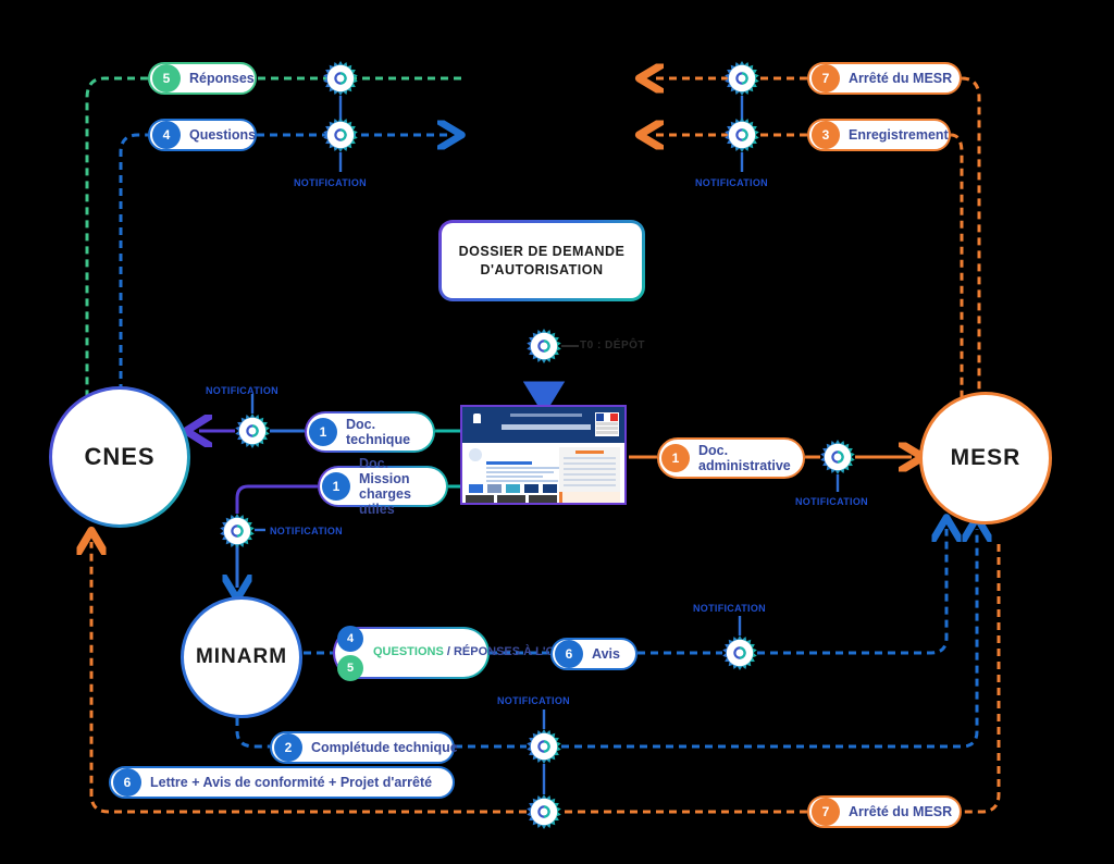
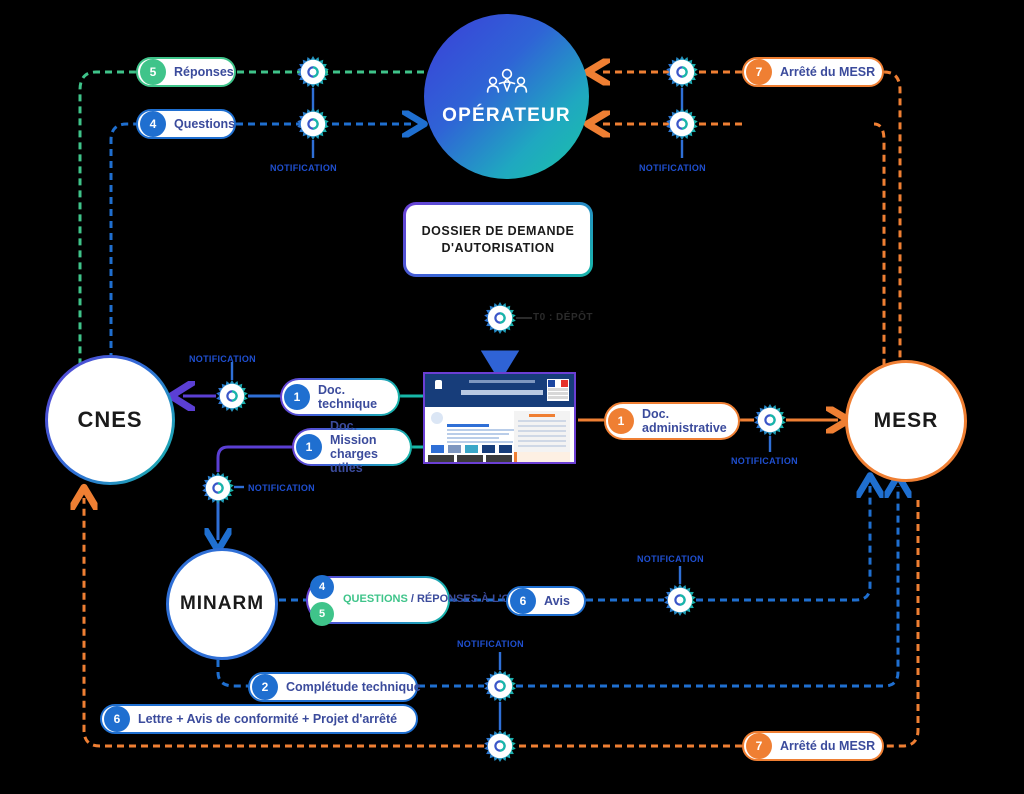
+ OPÉRATEUR
  DOSSIER DE DEMANDE D'AUTORISATION
  CNES
  MESR
  MINARM
  NOTIFICATION
  NOTIFICATION
  NOTIFICATION
  NOTIFICATION
  NOTIFICATION
  NOTIFICATION
  NOTIFICATION
  T0 : DÉPÔT
  5
  Réponses
  4
  Questions
  7
  Arrêté du MESR
- 3
- Enregistrement
  1
  Doc. technique
  1
  Doc. Mission charges utiles
  1
  Doc. administrative
  4
  5
  QUESTIONS / RÉPONSES À L'
  6
  Avis
  2
  Complétude technique
  6
  Lettre + Avis de conformité + Projet d'arrêté
  7
  Arrêté du MESR
